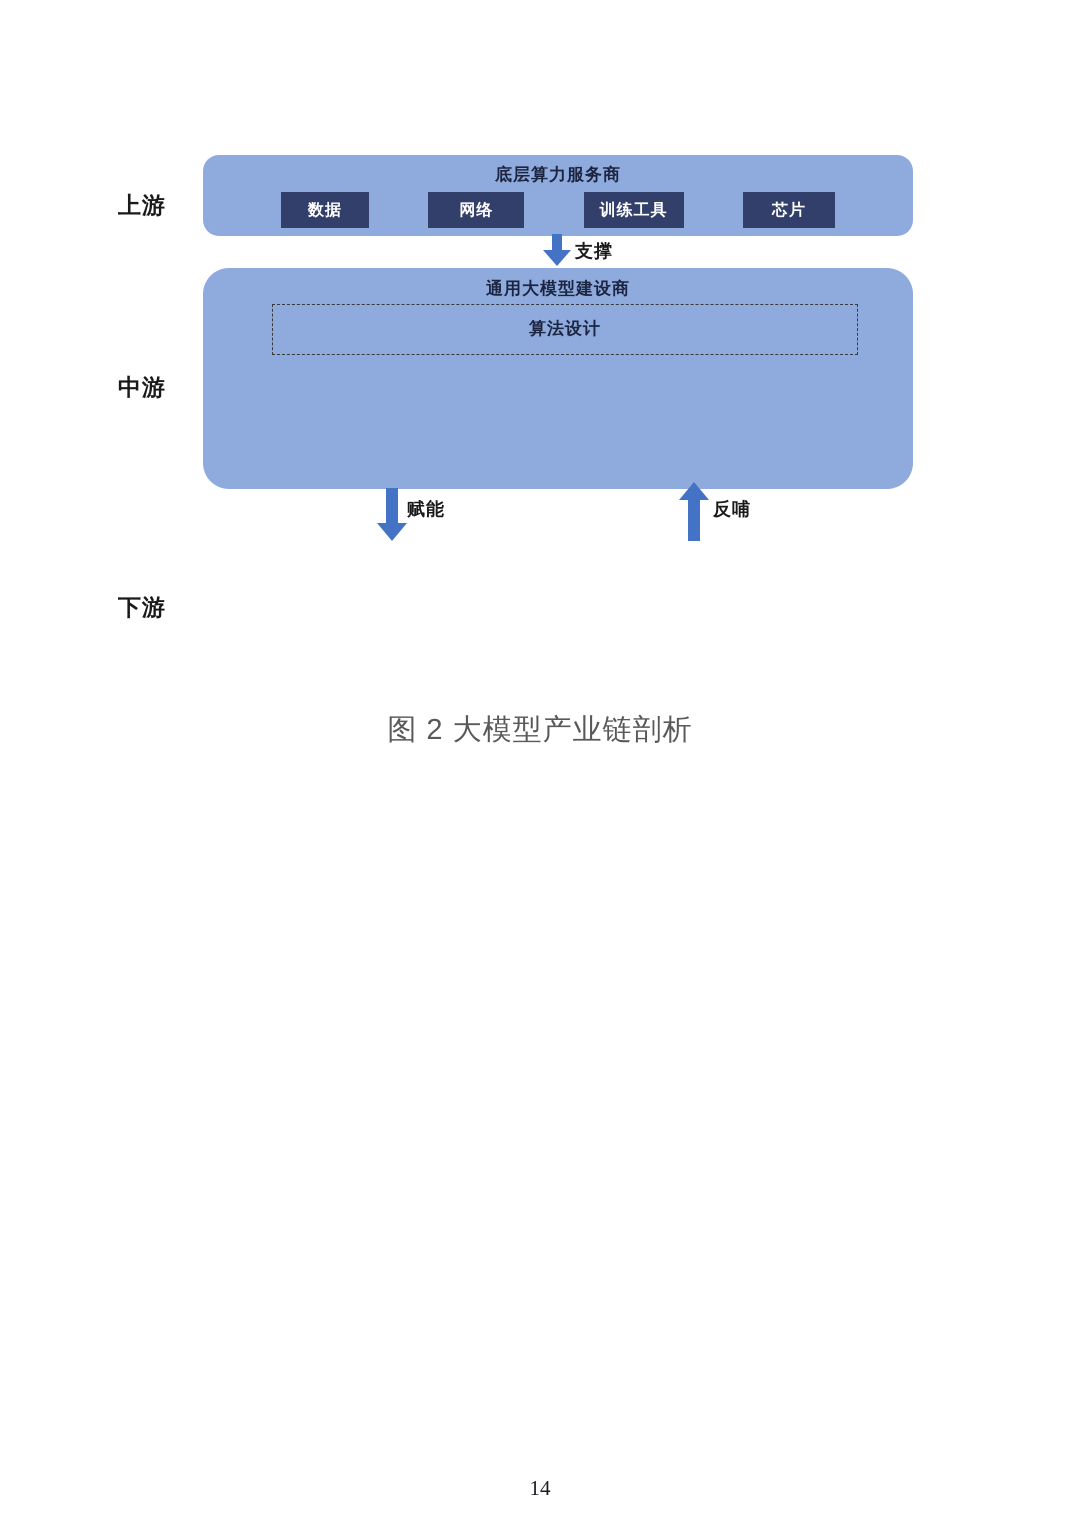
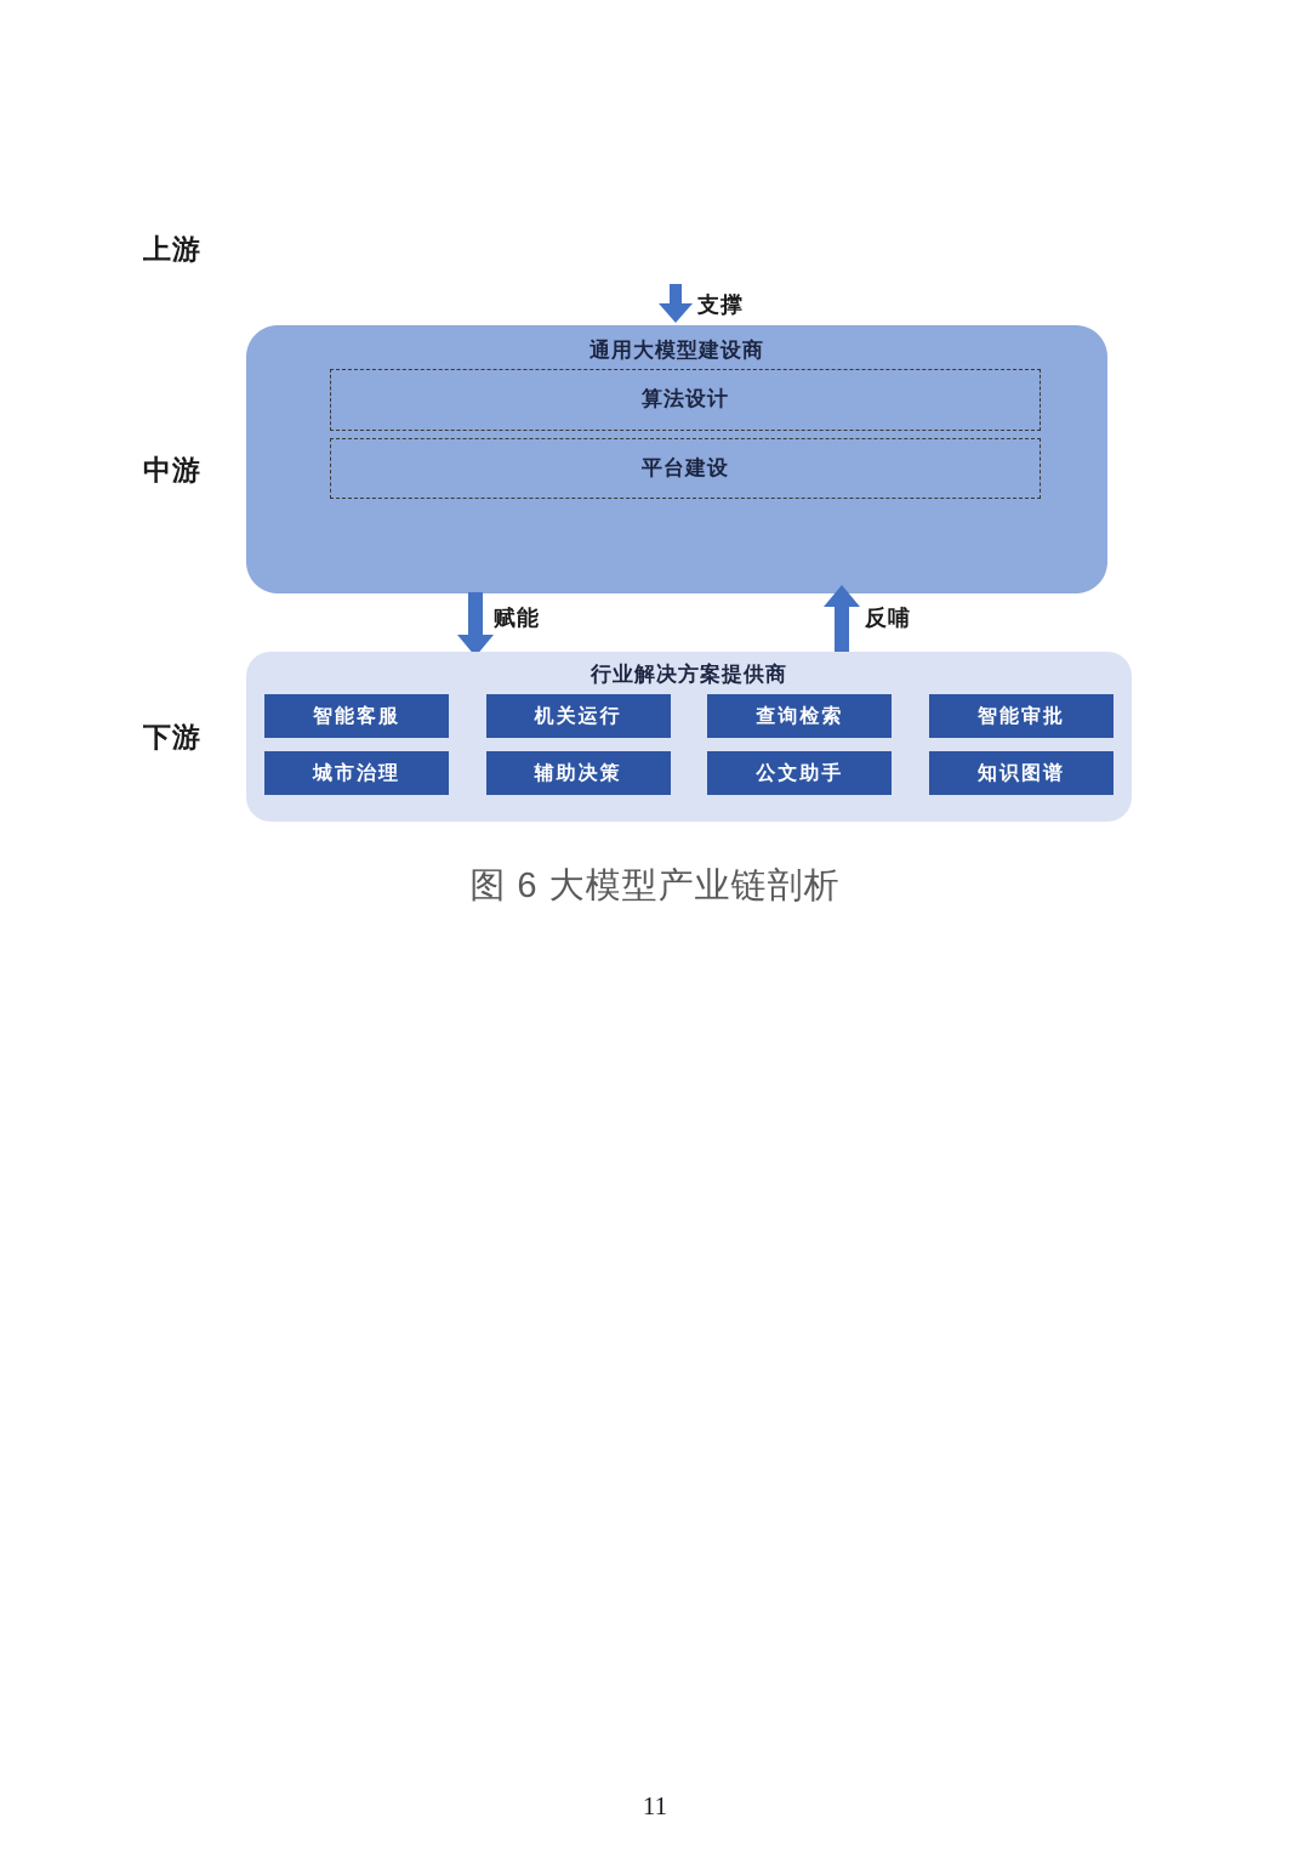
  上游
  中游
  下游
- 底层算力服务商
- 数据
- 网络
- 训练工具
- 芯片
  支撑
  通用大模型建设商
  算法设计
+ 平台建设
  赋能
  反哺
+ 行业解决方案提供商
+ 智能客服
+ 机关运行
+ 查询检索
+ 智能审批
+ 城市治理
+ 辅助决策
+ 公文助手
+ 知识图谱
- 图 2 大模型产业链剖析
+ 图 6 大模型产业链剖析
- 14
+ 11
